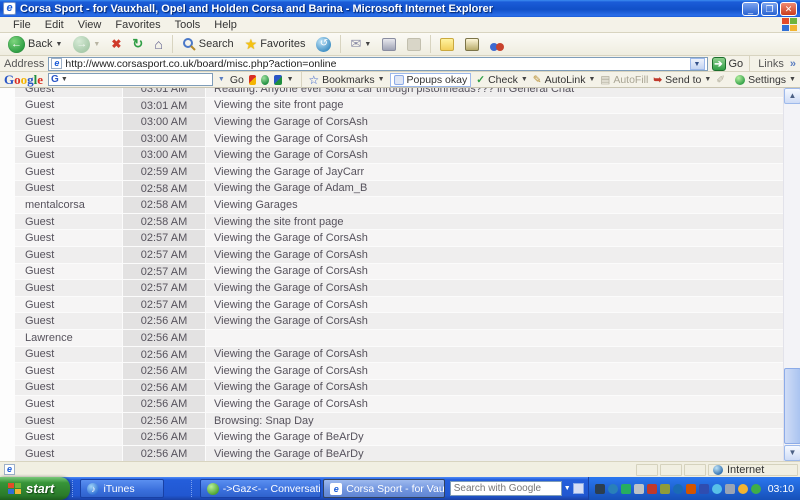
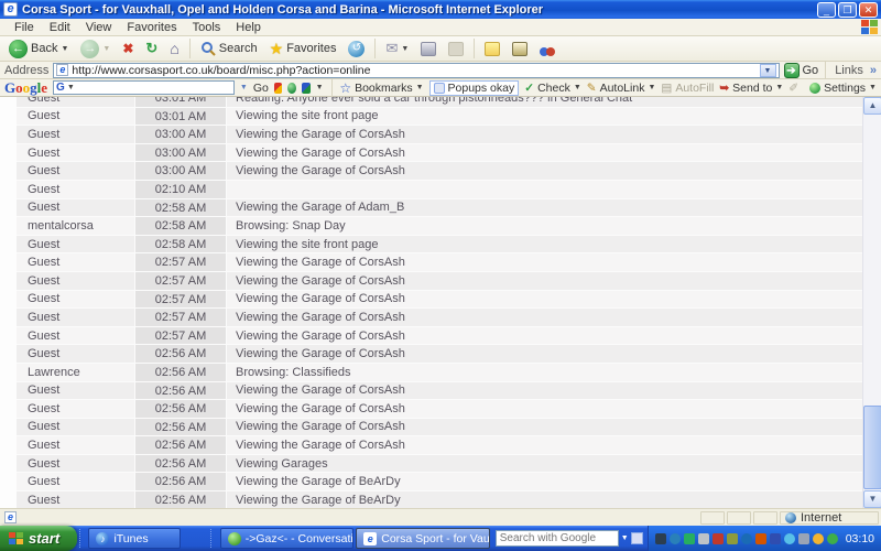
  e
  Corsa Sport - for Vauxhall, Opel and Holden Corsa and Barina - Microsoft Internet Explorer
  _
  ❐
  ✕
  File
  Edit
  View
  Favorites
  Tools
  Help
  ←
  Back
  →
  ✖
  ↻
  ⌂
  Search
  ★
  Favorites
  ↺
  ✉
  Address
  e
  http://www.corsasport.co.uk/board/misc.php?action=online
  ➔
  Go
  Links
  »
  Google
  G
  Go
  ☆
  Bookmarks
  Popups okay
  ✓
  Check
  ✎
  AutoLink
  ▤
  AutoFill
  ➥
  Send to
  ✐
  Settings
  Guest
  03:01 AM
  Reading: Anyone ever sold a car through pistonheads??? in General Chat
  Guest
  03:01 AM
  Viewing the site front page
  Guest
  03:00 AM
  Viewing the Garage of CorsAsh
  Guest
  03:00 AM
  Viewing the Garage of CorsAsh
  Guest
  03:00 AM
  Viewing the Garage of CorsAsh
  Guest
- 02:59 AM
+ 02:10 AM
- Viewing the Garage of JayCarr
  Guest
  02:58 AM
  Viewing the Garage of Adam_B
  mentalcorsa
  02:58 AM
- Viewing Garages
+ Browsing: Snap Day
  Guest
  02:58 AM
  Viewing the site front page
  Guest
  02:57 AM
  Viewing the Garage of CorsAsh
  Guest
  02:57 AM
  Viewing the Garage of CorsAsh
  Guest
  02:57 AM
  Viewing the Garage of CorsAsh
  Guest
  02:57 AM
  Viewing the Garage of CorsAsh
  Guest
  02:57 AM
  Viewing the Garage of CorsAsh
  Guest
  02:56 AM
  Viewing the Garage of CorsAsh
  Lawrence
  02:56 AM
+ Browsing: Classifieds
  Guest
  02:56 AM
  Viewing the Garage of CorsAsh
  Guest
  02:56 AM
  Viewing the Garage of CorsAsh
  Guest
  02:56 AM
  Viewing the Garage of CorsAsh
  Guest
  02:56 AM
  Viewing the Garage of CorsAsh
  Guest
  02:56 AM
- Browsing: Snap Day
+ Viewing Garages
  Guest
  02:56 AM
  Viewing the Garage of BeArDy
  Guest
  02:56 AM
  Viewing the Garage of BeArDy
  ▲
  ▼
  e
  Internet
  start
  ♪
  iTunes
  ->Gaz<- - Conversati
  e
  Corsa Sport - for Vau
  Search with Google
  03:10
